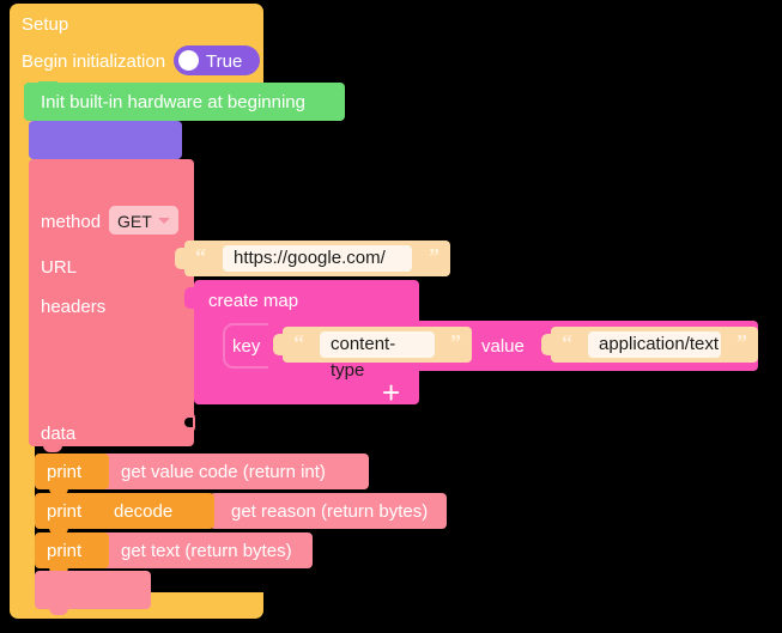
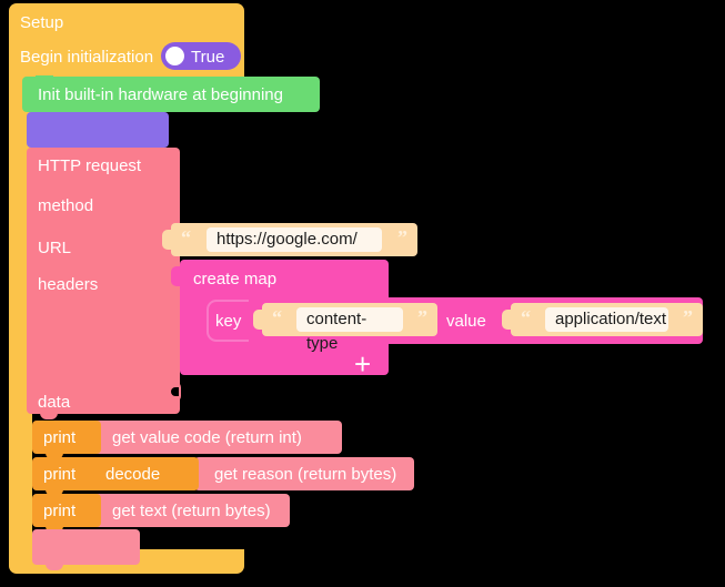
  Setup
  Begin initialization
  True
  Init built-in hardware at beginning
+ HTTP request
  method
  URL
  headers
  data
- GET
  “
  https://google.com/
  ”
  create map
  key
  “
  content-type
  ”
  value
  “
  application/text
  ”
  +
  get value code (return int)
  print
  get reason (return bytes)
  decode
  print
  get text (return bytes)
  print
